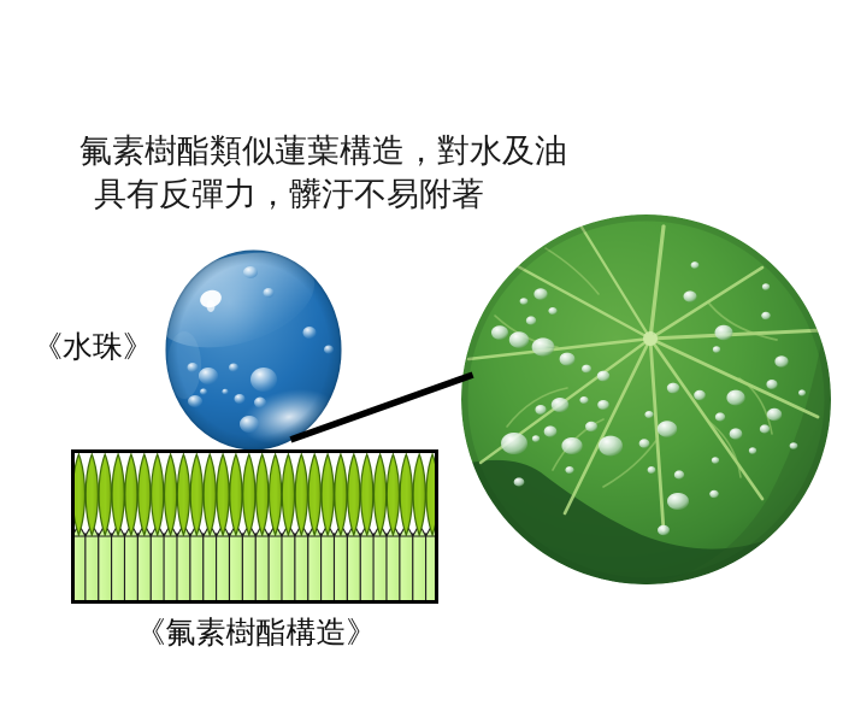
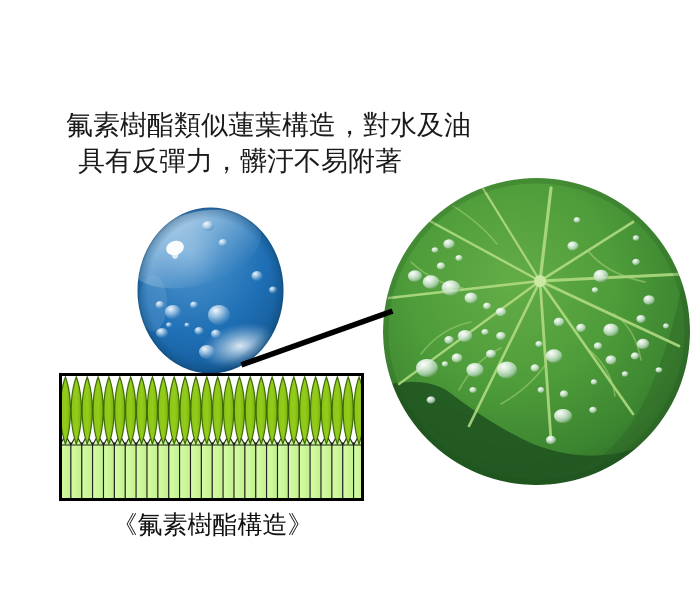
  氟素樹酯類似蓮葉構造，對水及油
  具有反彈力，髒汙不易附著
- 《水珠》
  《氟素樹酯構造》
